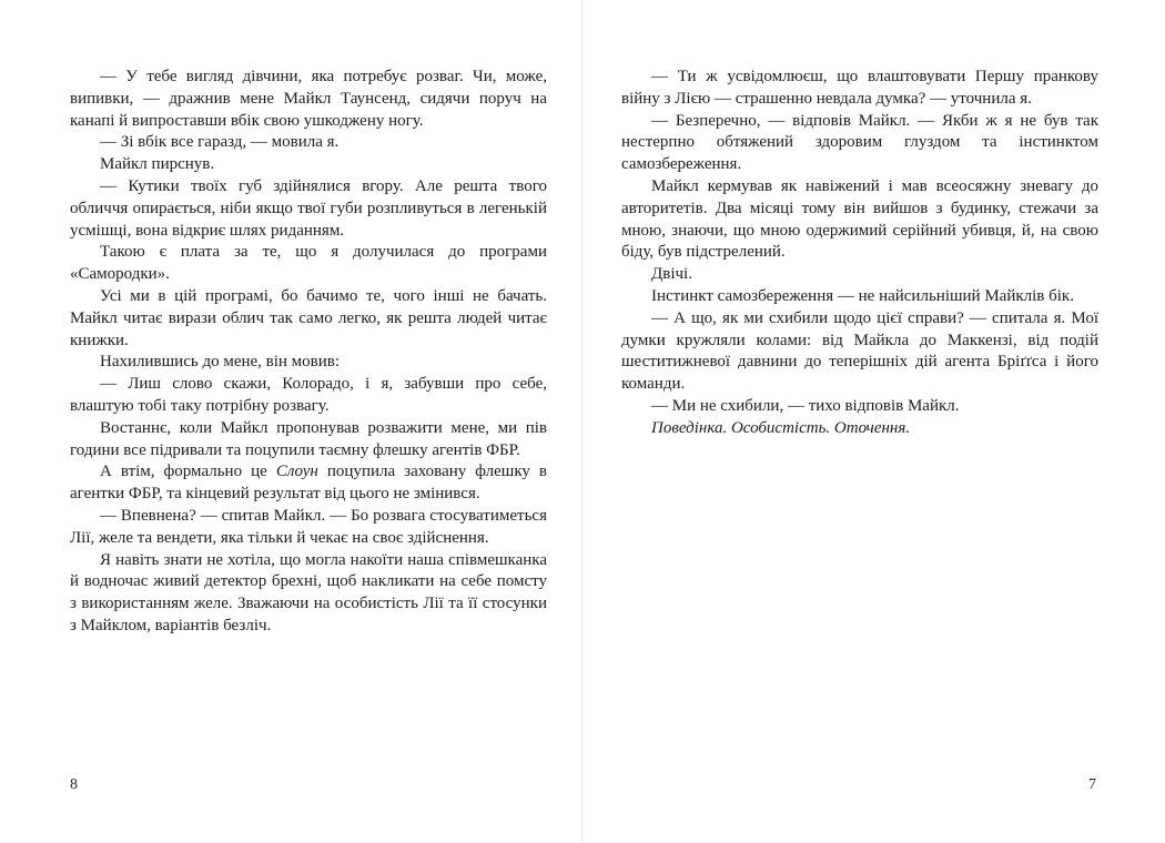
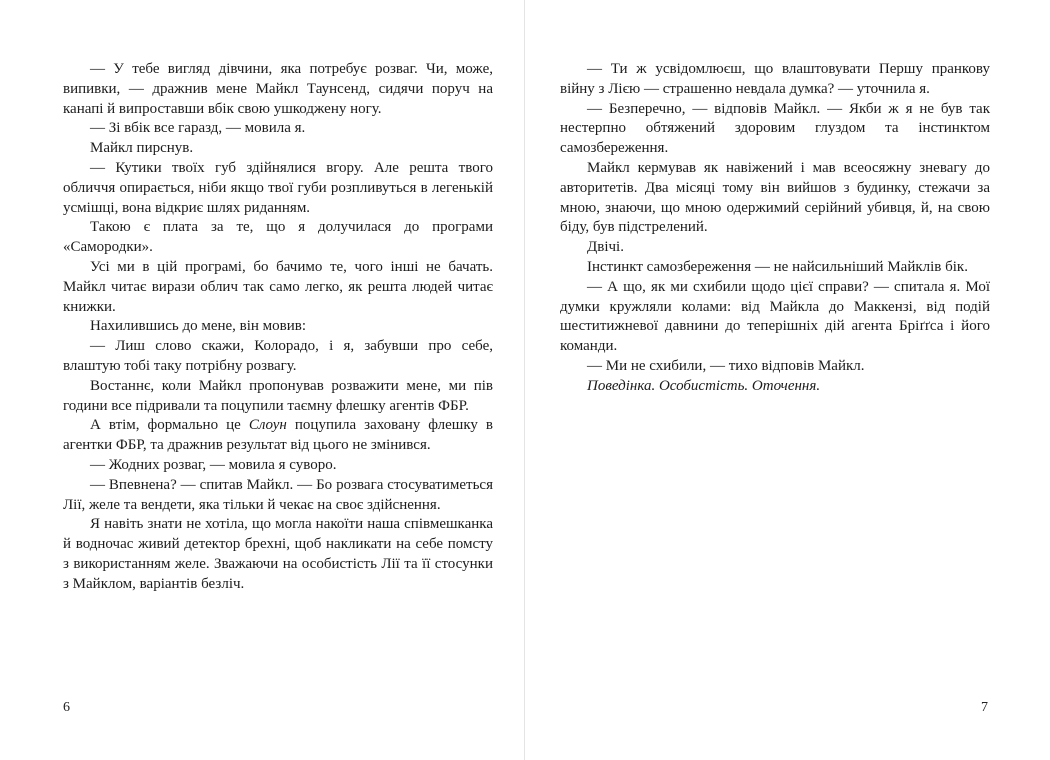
  — У тебе вигляд дівчини, яка потребує розваг. Чи, може, випивки, — дражнив мене Майкл Таунсенд, сидячи поруч на канапі й випроставши вбік свою ушкоджену ногу.
  — Зі вбік все гаразд, — мовила я.
  Майкл пирснув.
  — Кутики твоїх губ здійнялися вгору. Але решта твого обличчя опирається, ніби якщо твої губи розпливуться в легенькій усмішці, вона відкриє шлях риданням.
  Такою є плата за те, що я долучилася до програми «Самородки».
  Усі ми в цій програмі, бо бачимо те, чого інші не бачать. Майкл читає вирази облич так само легко, як решта людей читає книжки.
  Нахилившись до мене, він мовив:
  — Лиш слово скажи, Колорадо, і я, забувши про себе, влаштую тобі таку потрібну розвагу.
  Востаннє, коли Майкл пропонував розважити мене, ми пів години все підривали та поцупили таємну флешку агентів ФБР.
- А втім, формально це Слоун поцупила заховану флешку в агентки ФБР, та кінцевий результат від цього не змінився.
+ А втім, формально це Слоун поцупила заховану флешку в агентки ФБР, та дражнив результат від цього не змінився.
+ — Жодних розваг, — мовила я суворо.
  — Впевнена? — спитав Майкл. — Бо розвага стосуватиметься Лії, желе та вендети, яка тільки й чекає на своє здійснення.
  Я навіть знати не хотіла, що могла накоїти наша співмешканка й водночас живий детектор брехні, щоб накликати на себе помсту з використанням желе. Зважаючи на особистість Лії та її стосунки з Майклом, варіантів безліч.
- 8
+ 6
  — Ти ж усвідомлюєш, що влаштовувати Першу пранкову війну з Лією — страшенно невдала думка? — уточнила я.
  — Безперечно, — відповів Майкл. — Якби ж я не був так нестерпно обтяжений здоровим глуздом та інстинктом самозбереження.
  Майкл кермував як навіжений і мав всеосяжну зневагу до авторитетів. Два місяці тому він вийшов з будинку, стежачи за мною, знаючи, що мною одержимий серійний убивця, й, на свою біду, був підстрелений.
  Двічі.
  Інстинкт самозбереження — не найсильніший Майклів бік.
  — А що, як ми схибили щодо цієї справи? — спитала я. Мої думки кружляли колами: від Майкла до Маккензі, від подій шеститижневої давнини до теперішніх дій агента Бріґґса і його команди.
  — Ми не схибили, — тихо відповів Майкл.
  Поведінка. Особистість. Оточення.
  7
